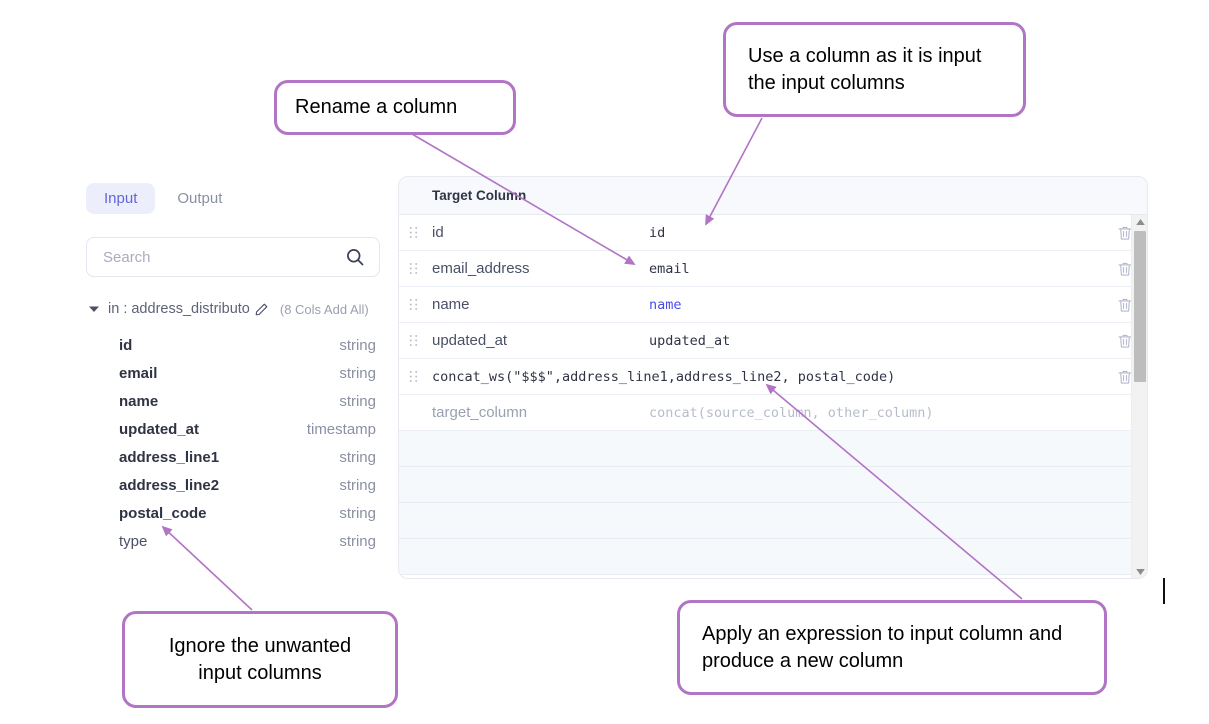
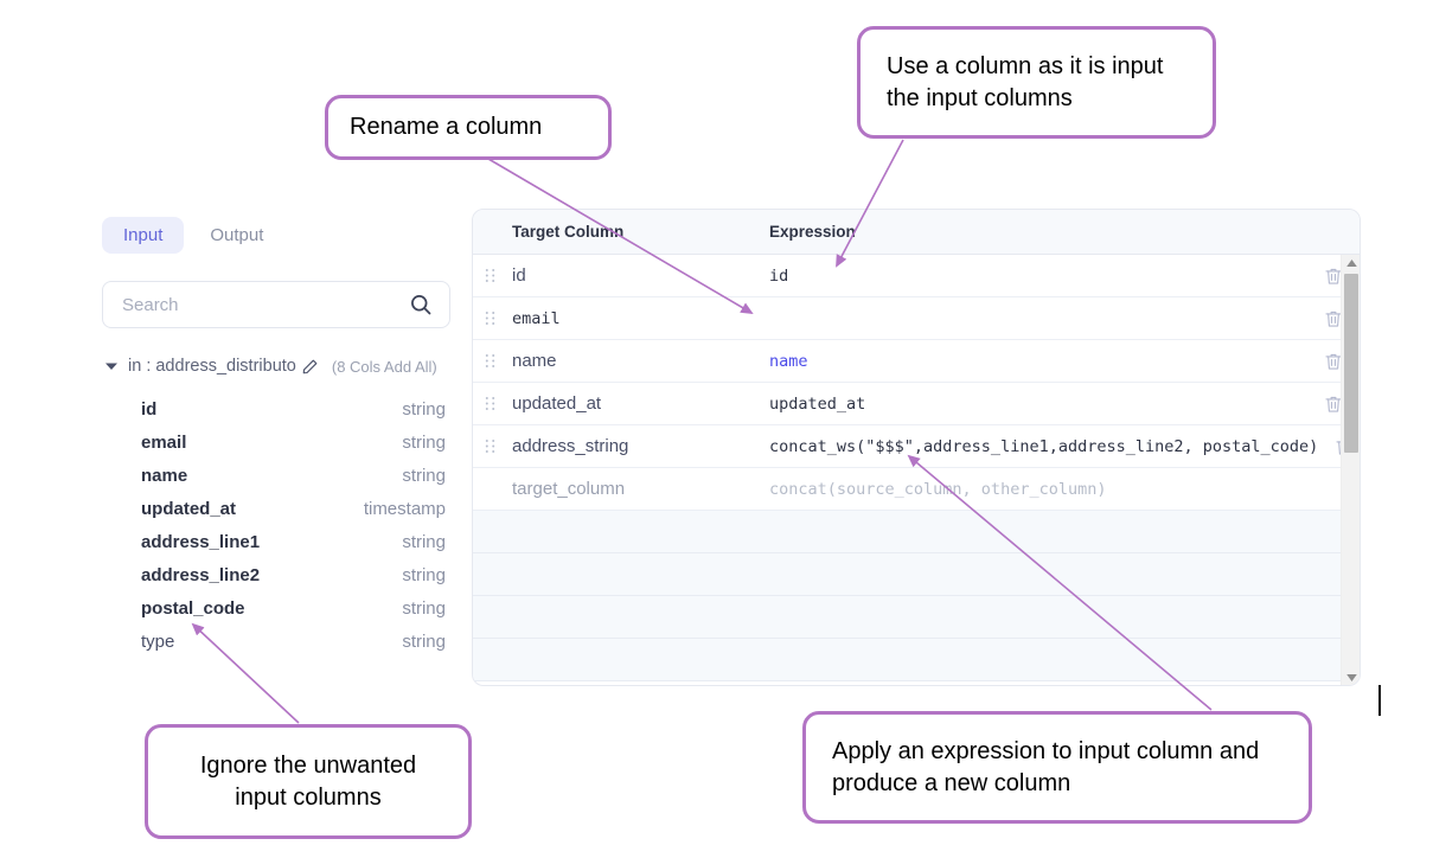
  Input
  Output
  Search
  in : address_distributo
  (8 Cols Add All)
  id
  string
  email
  string
  name
  string
  updated_at
  timestamp
  address_line1
  string
  address_line2
  string
  postal_code
  string
  type
  string
  Target Column
+ Expression
  id
  id
- email_address
  email
  name
  name
  updated_at
  updated_at
+ address_string
  concat_ws("$$$",address_line1,address_line2, postal_code)
  target_column
  concat(source_colun, other_column)
  Rename a column
  Use a column as it is input the input columns
  Ignore the unwanted input columns
  Apply an expression to input column and produce a new column
